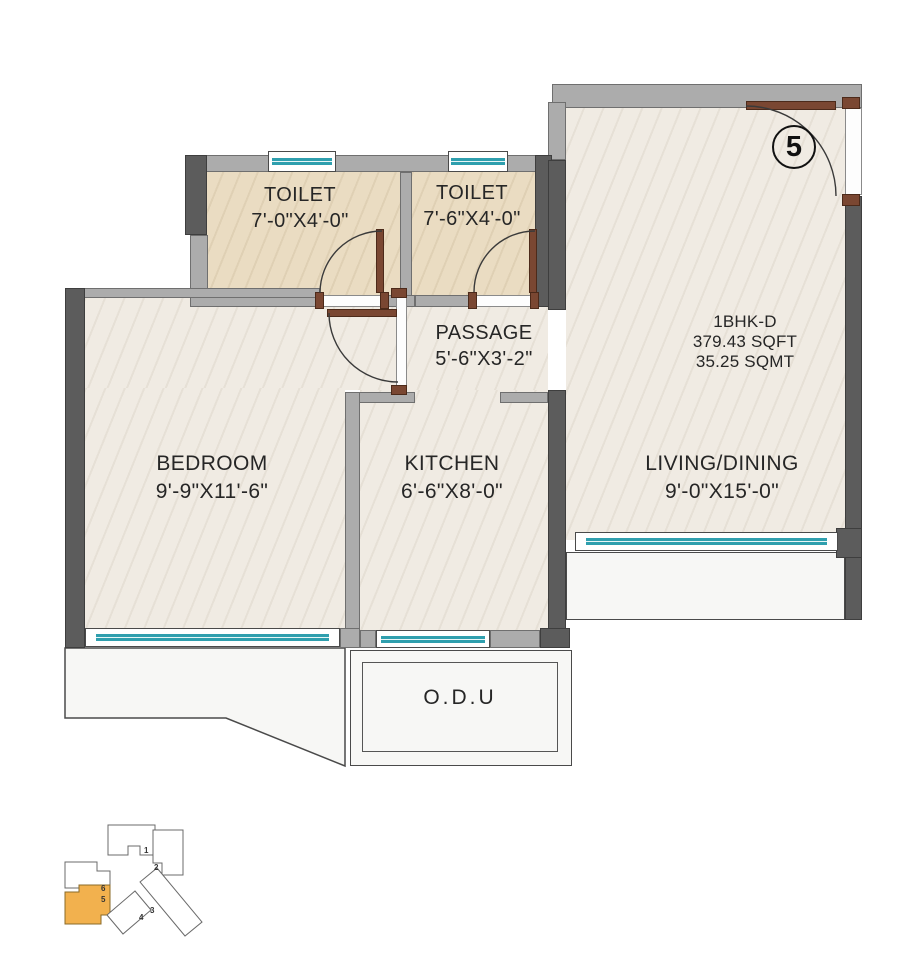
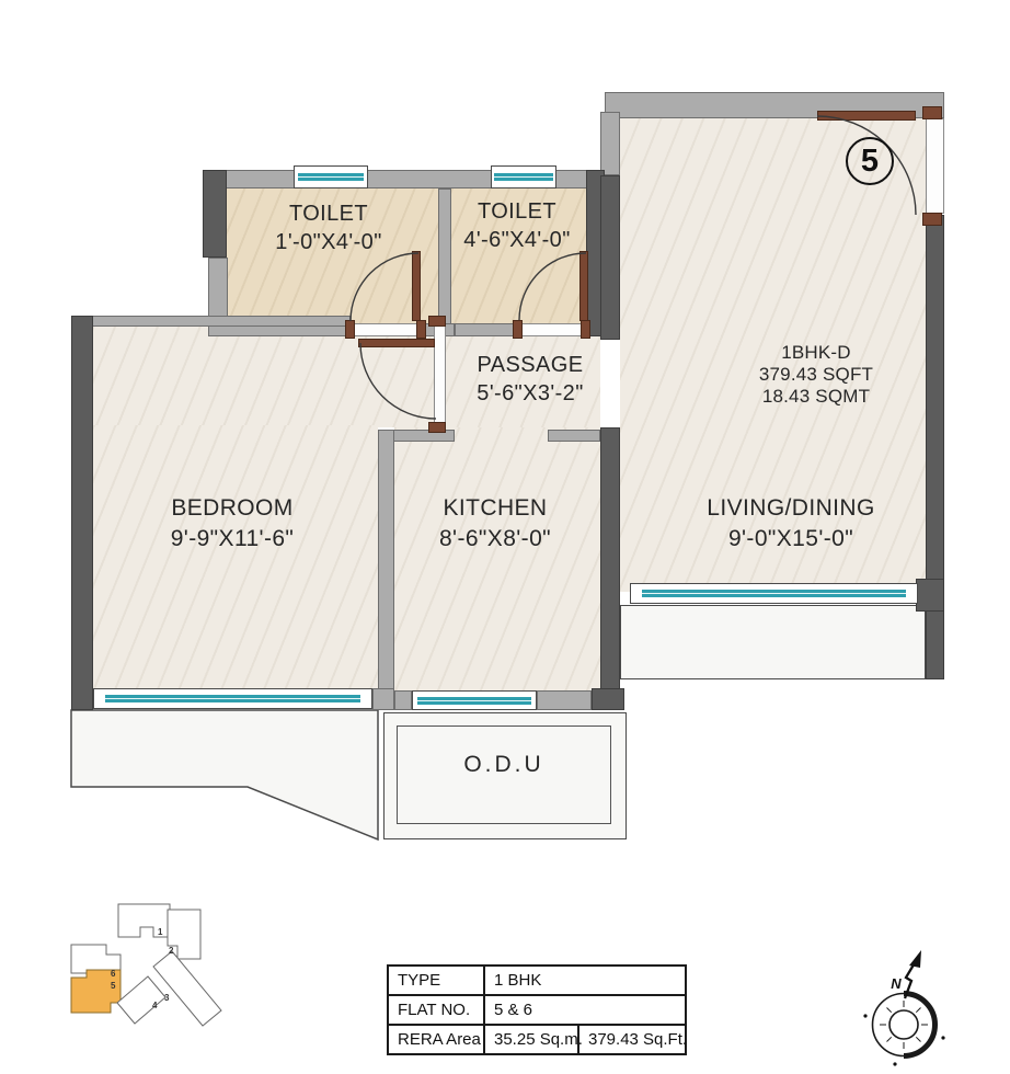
  5
  TOILET
- 7'-0"X4'-0"
+ 1'-0"X4'-0"
  TOILET
- 7'-6"X4'-0"
+ 4'-6"X4'-0"
  PASSAGE
  5'-6"X3'-2"
  BEDROOM
  9'-9"X11'-6"
  KITCHEN
- 6'-6"X8'-0"
+ 8'-6"X8'-0"
  LIVING/DINING
  9'-0"X15'-0"
  1BHK-D
  379.43 SQFT
- 35.25 SQMT
+ 18.43 SQMT
  O.D.U
  1
  2
  3
  4
  5
  6
+ TYPE
+ 1 BHK
+ FLAT NO.
+ 5 & 6
+ RERA Area
+ 35.25 Sq.m.
+ 379.43 Sq.Ft.
+ N
